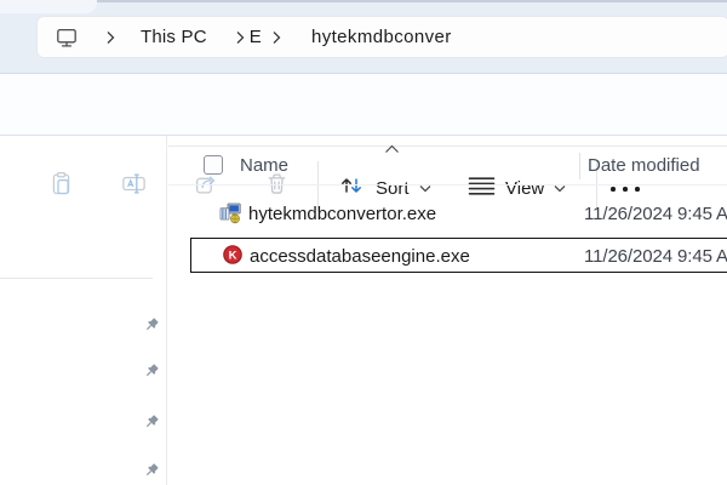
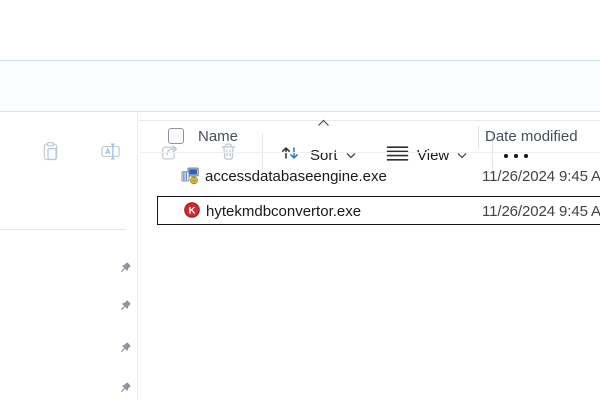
- This PC
- E
- hytekmdbconver
  Sort
  View
  Name
  Date modified
- hytekmdbconvertor.exe
+ accessdatabaseengine.exe
  11/26/2024 9:45 A
  K
- accessdatabaseengine.exe
+ hytekmdbconvertor.exe
  11/26/2024 9:45 A
